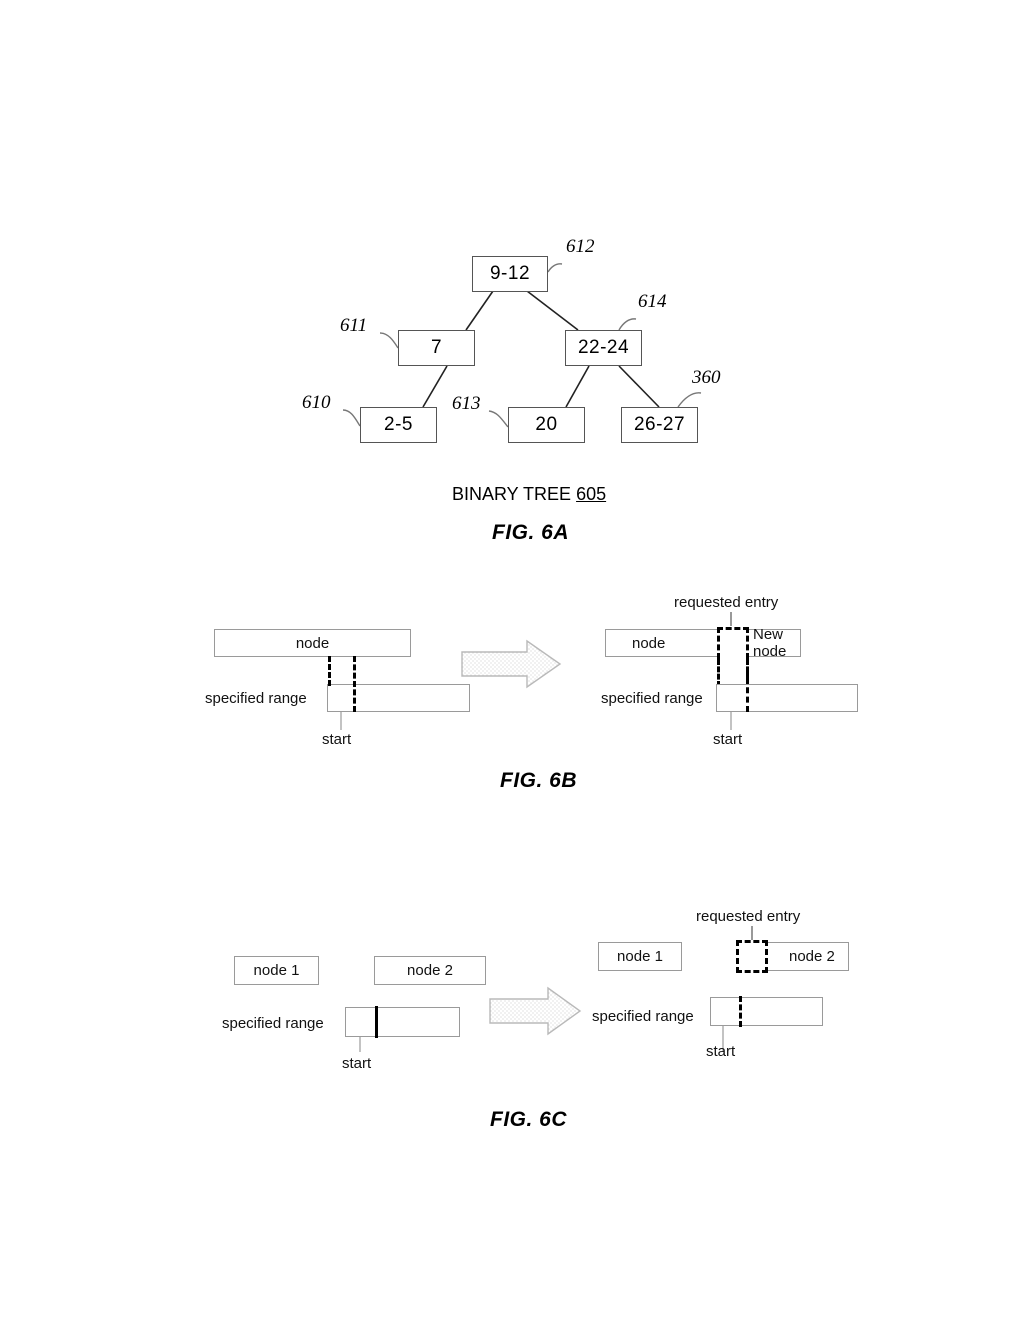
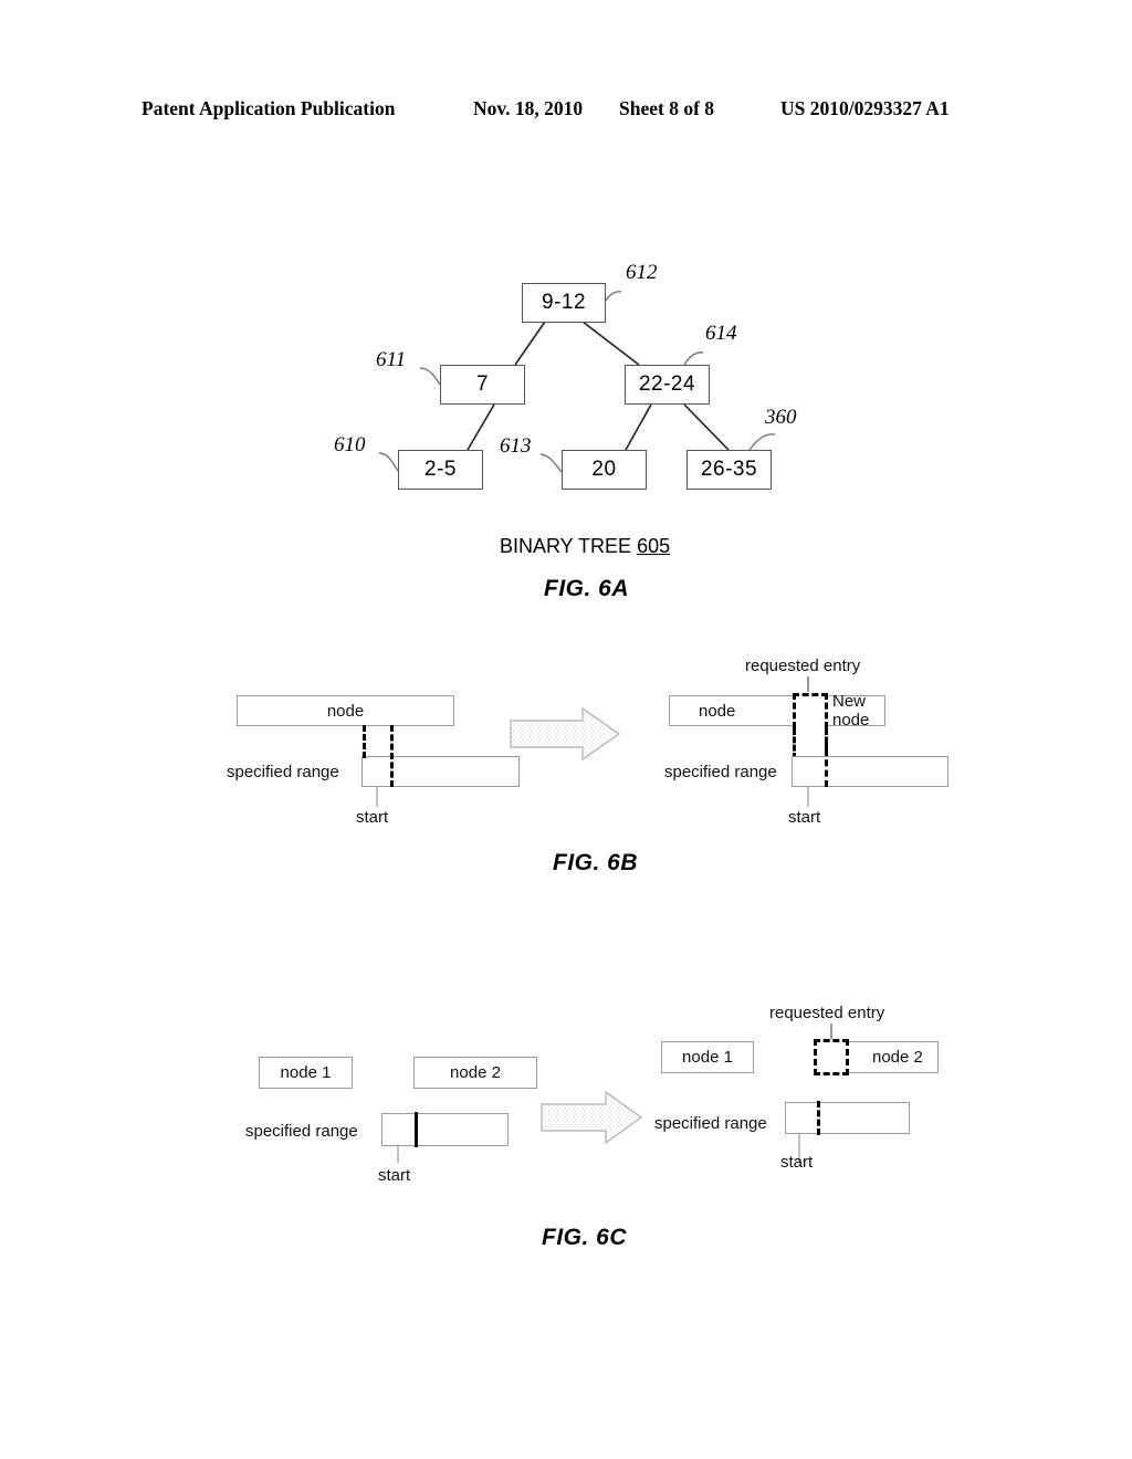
+ Patent Application Publication
+ Nov. 18, 2010
+ Sheet 8 of 8
+ US 2010/0293327 A1
  9-12
  7
  22-24
  2-5
  20
- 26-27
+ 26-35
  612
  611
  614
  610
  613
  360
  BINARY TREE 605
  FIG. 6A
  node
  specified range
  start
  requested entry
  node
  New node
  specified range
  start
  FIG. 6B
  node 1
  node 2
  specified range
  start
  requested entry
  node 1
  node 2
  specified range
  start
  FIG. 6C
